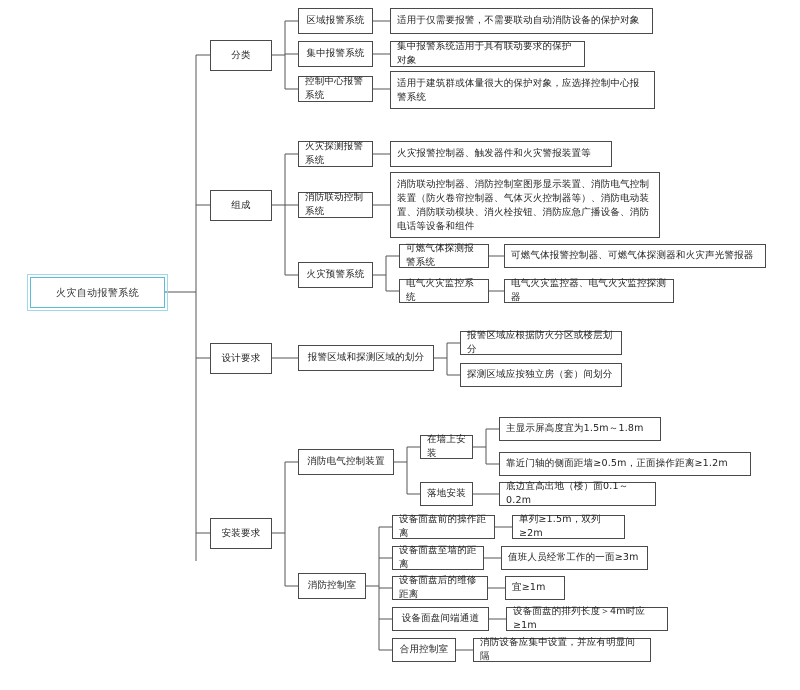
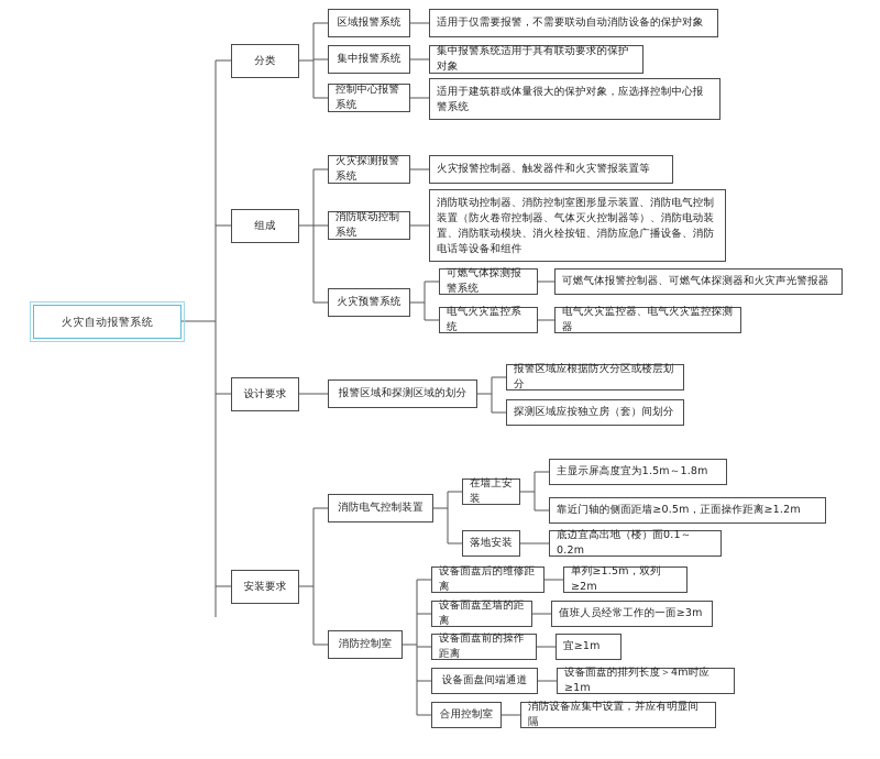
  火灾自动报警系统
  分类
  区域报警系统
  适用于仅需要报警，不需要联动自动消防设备的保护对象
  集中报警系统
  集中报警系统适用于具有联动要求的保护对象
  控制中心报警系统
  适用于建筑群或体量很大的保护对象，应选择控制中心报警系统
  组成
  火灾探测报警系统
  火灾报警控制器、触发器件和火灾警报装置等
  消防联动控制系统
  消防联动控制器、消防控制室图形显示装置、消防电气控制装置（防火卷帘控制器、气体灭火控制器等）、消防电动装置、消防联动模块、消火栓按钮、消防应急广播设备、消防电话等设备和组件
  火灾预警系统
  可燃气体探测报警系统
  可燃气体报警控制器、可燃气体探测器和火灾声光警报器
  电气火灾监控系统
  电气火灾监控器、电气火灾监控探测器
  设计要求
  报警区域和探测区域的划分
  报警区域应根据防火分区或楼层划分
  探测区域应按独立房（套）间划分
  安装要求
  消防电气控制装置
  在墙上安装
  主显示屏高度宜为1.5m～1.8m
  靠近门轴的侧面距墙≥0.5m，正面操作距离≥1.2m
  落地安装
  底边宜高出地（楼）面0.1～0.2m
  消防控制室
- 设备面盘前的操作距离
+ 设备面盘后的维修距离
  单列≥1.5m，双列≥2m
  设备面盘至墙的距离
  值班人员经常工作的一面≥3m
- 设备面盘后的维修距离
+ 设备面盘前的操作距离
  宜≥1m
  设备面盘间端通道
  设备面盘的排列长度＞4m时应≥1m
  合用控制室
  消防设备应集中设置，并应有明显间隔
